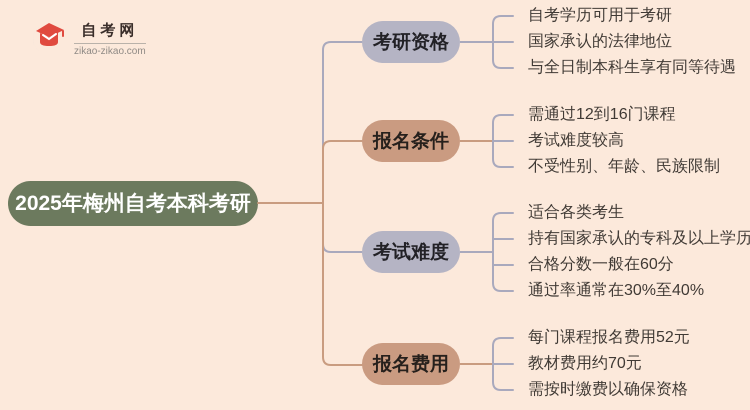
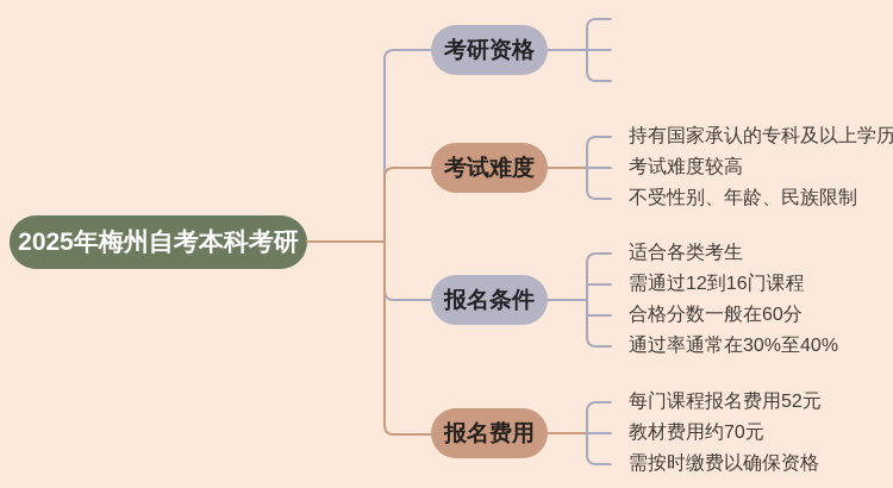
- 自考网
- zikao-zikao.com
  2025年梅州自考本科考研
  考研资格
- 自考学历可用于考研
- 国家承认的法律地位
- 与全日制本科生享有同等待遇
- 报名条件
+ 考试难度
- 需通过12到16门课程
+ 持有国家承认的专科及以上学历
  考试难度较高
  不受性别、年龄、民族限制
- 考试难度
+ 报名条件
  适合各类考生
- 持有国家承认的专科及以上学历
+ 需通过12到16门课程
  合格分数一般在60分
  通过率通常在30%至40%
  报名费用
  每门课程报名费用52元
  教材费用约70元
  需按时缴费以确保资格
